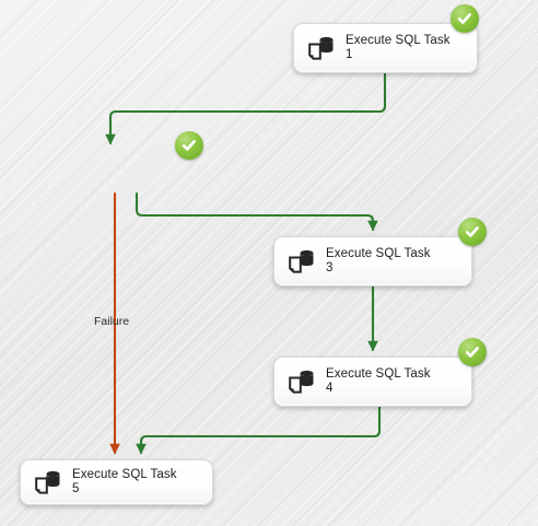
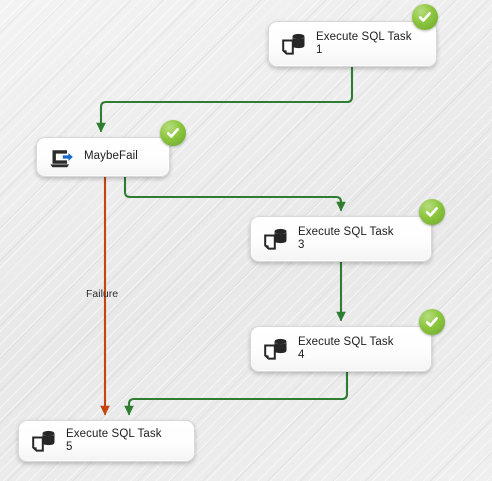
  Failure
  Execute SQL Task
  1
+ MaybeFail
  Execute SQL Task
  3
  Execute SQL Task
  4
  Execute SQL Task
  5
